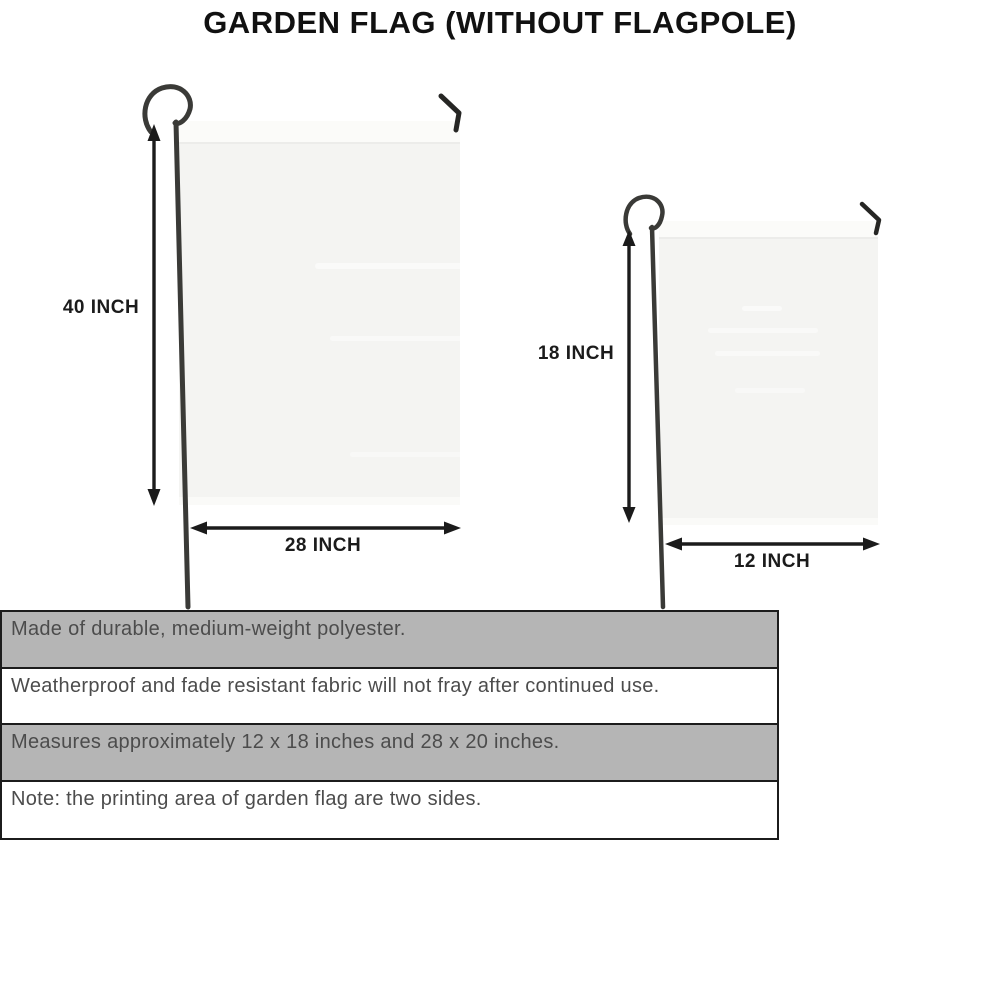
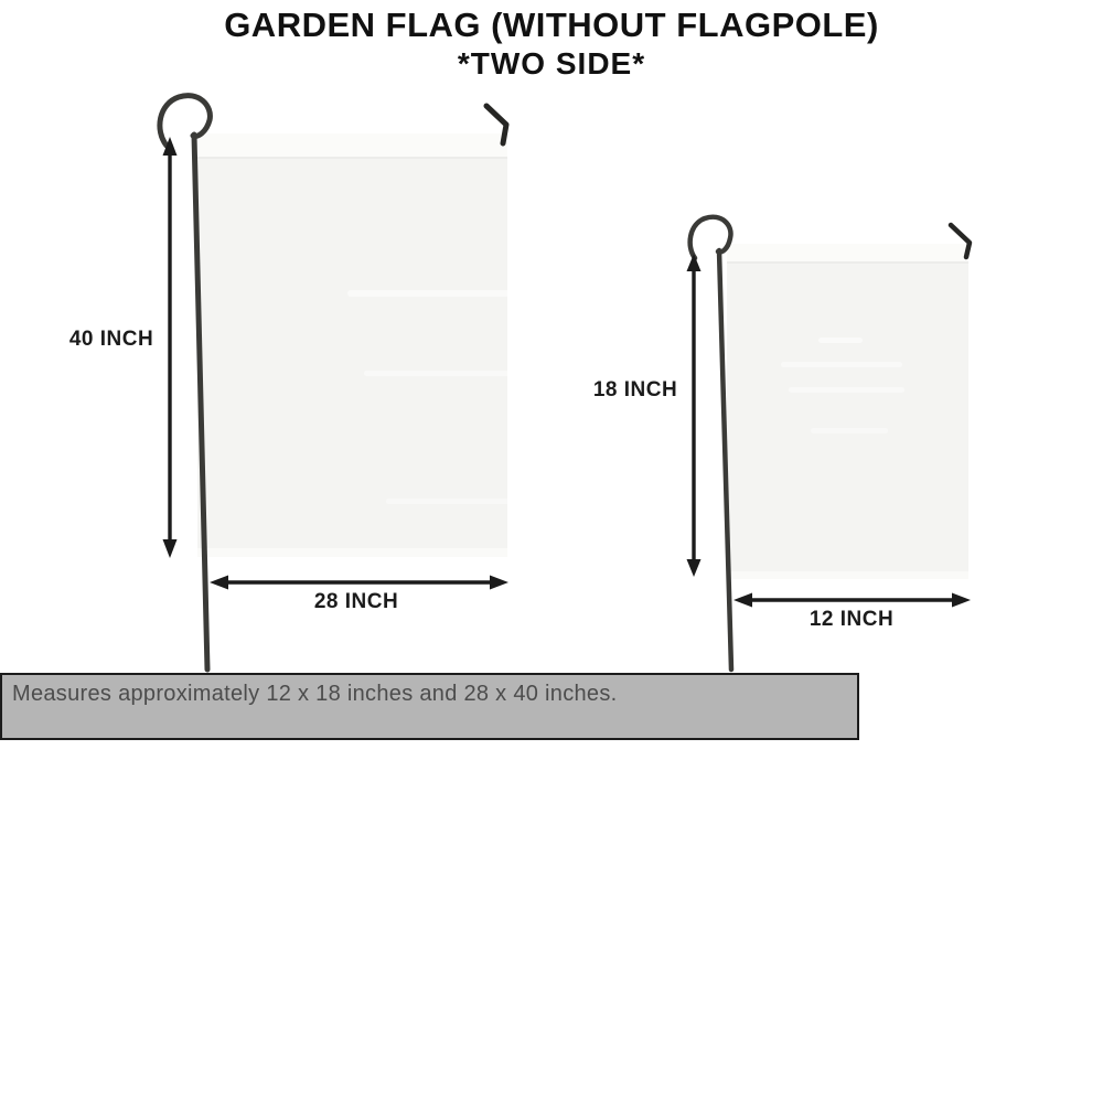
  GARDEN FLAG (WITHOUT FLAGPOLE)
+ *TWO SIDE*
  40 INCH
  28 INCH
  18 INCH
  12 INCH
- Made of durable, medium-weight polyester.
- Weatherproof and fade resistant fabric will not fray after continued use.
- Measures approximately 12 x 18 inches and 28 x 20 inches.
+ Measures approximately 12 x 18 inches and 28 x 40 inches.
- Note: the printing area of garden flag are two sides.
